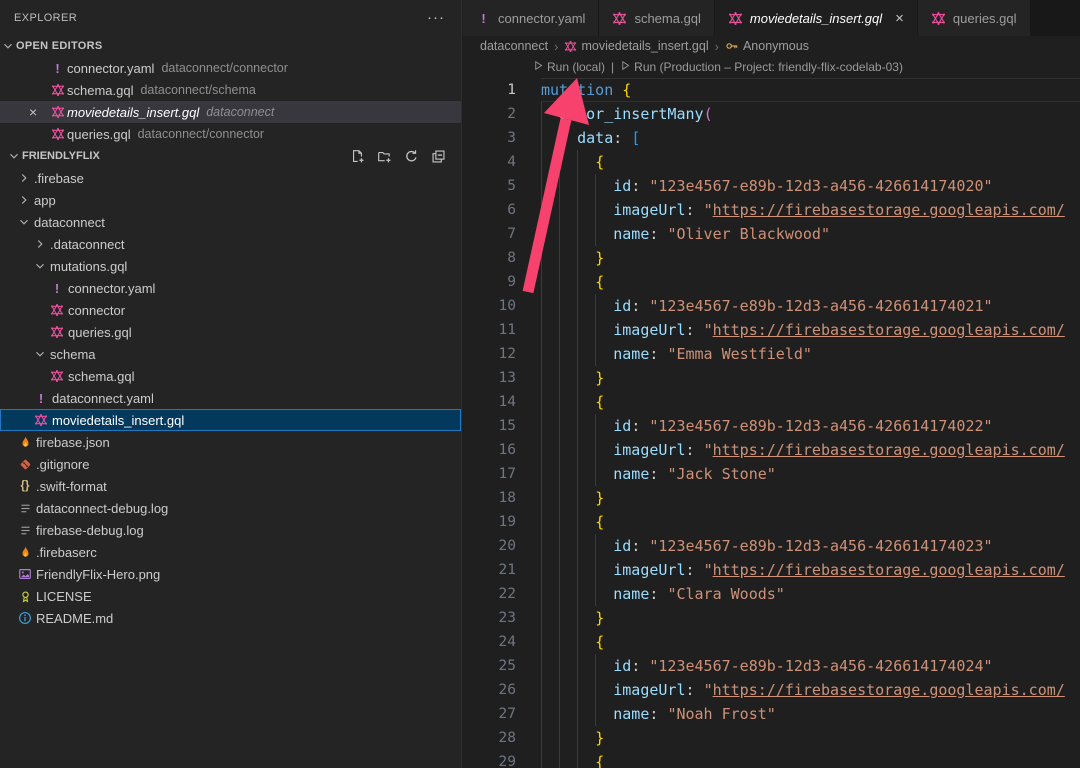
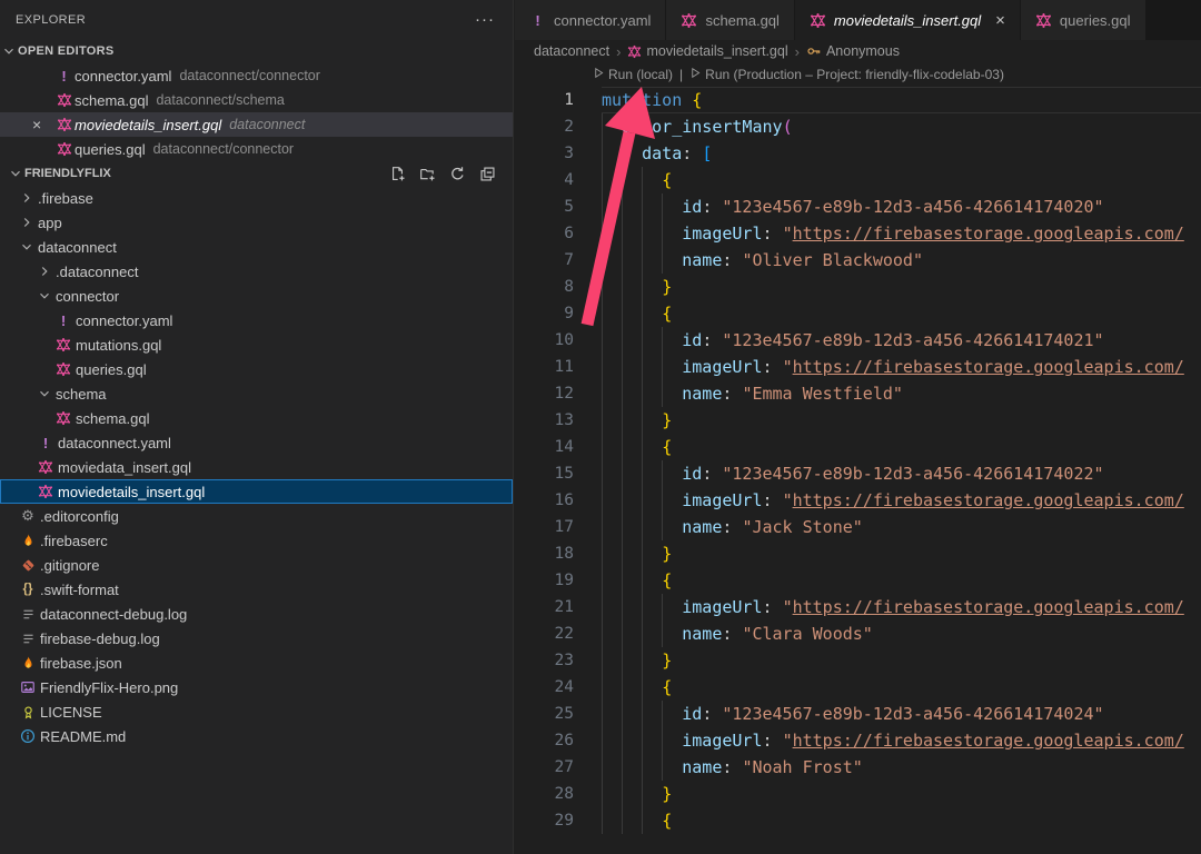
  EXPLORER
  ···
  OPEN EDITORS
  !
  connector.yaml
  dataconnect/connector
  schema.gql
  dataconnect/schema
  ×
  moviedetails_insert.gql
  dataconnect
  queries.gql
  dataconnect/connector
  FRIENDLYFLIX
  .firebase
  app
  dataconnect
  .dataconnect
- mutations.gql
+ connector
  !
  connector.yaml
- connector
+ mutations.gql
  queries.gql
  schema
  schema.gql
  !
  dataconnect.yaml
+ moviedata_insert.gql
  moviedetails_insert.gql
+ ⚙
+ .editorconfig
- firebase.json
+ .firebaserc
  .gitignore
  {}
  .swift-format
  dataconnect-debug.log
  firebase-debug.log
- .firebaserc
+ firebase.json
  FriendlyFlix-Hero.png
  LICENSE
  README.md
  !
  connector.yaml
  schema.gql
  moviedetails_insert.gql
  ×
  queries.gql
  dataconnect
  ›
  moviedetails_insert.gql
  ›
  Anonymous
  Run (local)
  |
  Run (Production – Project: friendly-flix-codelab-03)
  1
  muttion {
  2
  or_insertMany(
  3
  data: [
  4
  {
  5
  id: "123e4567-e89b-12d3-a456-426614174020"
  6
  imageUrl: "https://firebasestorage.googleapis.com/
  7
  name: "Oliver Blackwood"
  8
  }
  9
  {
  10
  id: "123e4567-e89b-12d3-a456-426614174021"
  11
  imageUrl: "https://firebasestorage.googleapis.com/
  12
  name: "Emma Westfield"
  13
  }
  14
  {
  15
  id: "123e4567-e89b-12d3-a456-426614174022"
  16
  imageUrl: "https://firebasestorage.googleapis.com/
  17
  name: "Jack Stone"
  18
  }
  19
  {
- 20
- id: "123e4567-e89b-12d3-a456-426614174023"
  21
  imageUrl: "https://firebasestorage.googleapis.com/
  22
  name: "Clara Woods"
  23
  }
  24
  {
  25
  id: "123e4567-e89b-12d3-a456-426614174024"
  26
  imageUrl: "https://firebasestorage.googleapis.com/
  27
  name: "Noah Frost"
  28
  }
  29
  {
